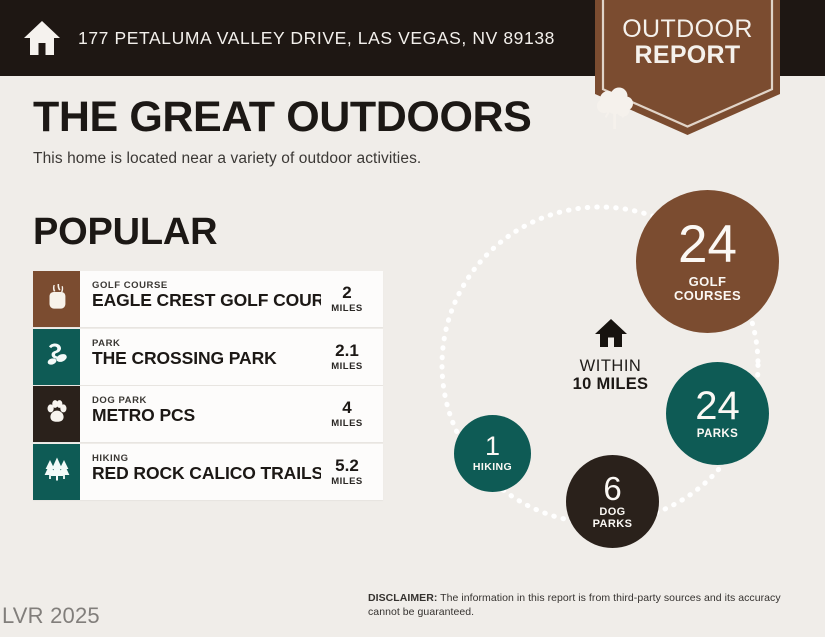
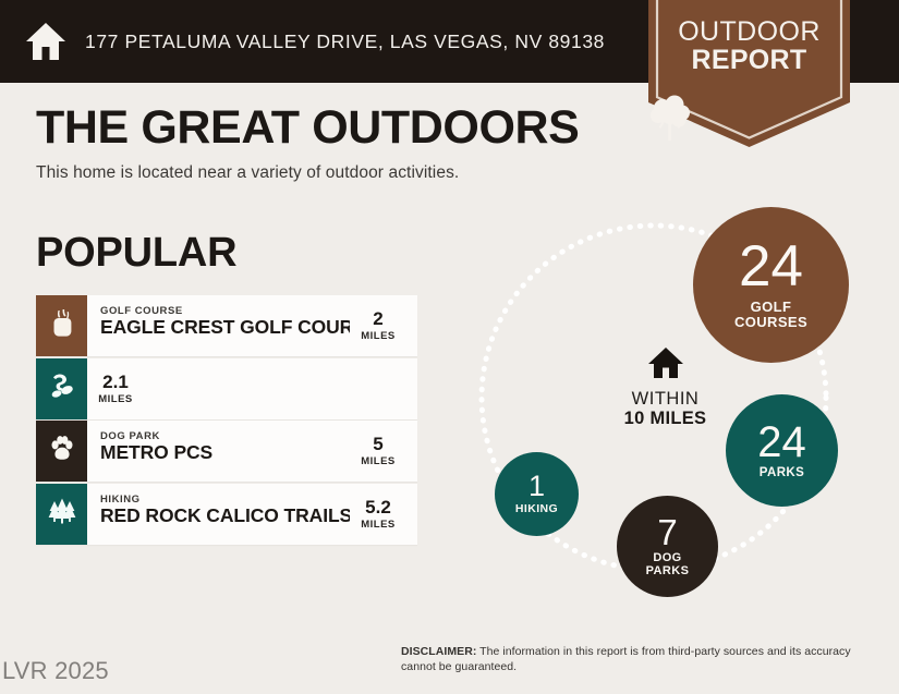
  177 PETALUMA VALLEY DRIVE, LAS VEGAS, NV 89138
  OUTDOOR
  REPORT
  THE GREAT OUTDOORS
  This home is located near a variety of outdoor activities.
  POPULAR
  GOLF COURSE
  EAGLE CREST GOLF COUR
  2
  MILES
- PARK
- THE CROSSING PARK
  2.1
  MILES
  DOG PARK
  METRO PCS
- 4
+ 5
  MILES
  HIKING
  RED ROCK CALICO TRAILS
  5.2
  MILES
  24
  GOLF
  COURSES
  24
  PARKS
- 6
+ 7
  DOG
  PARKS
  1
  HIKING
  WITHIN
  10 MILES
  LVR 2025
  DISCLAIMER: The information in this report is from third-party sources and its accuracy cannot be guaranteed.
